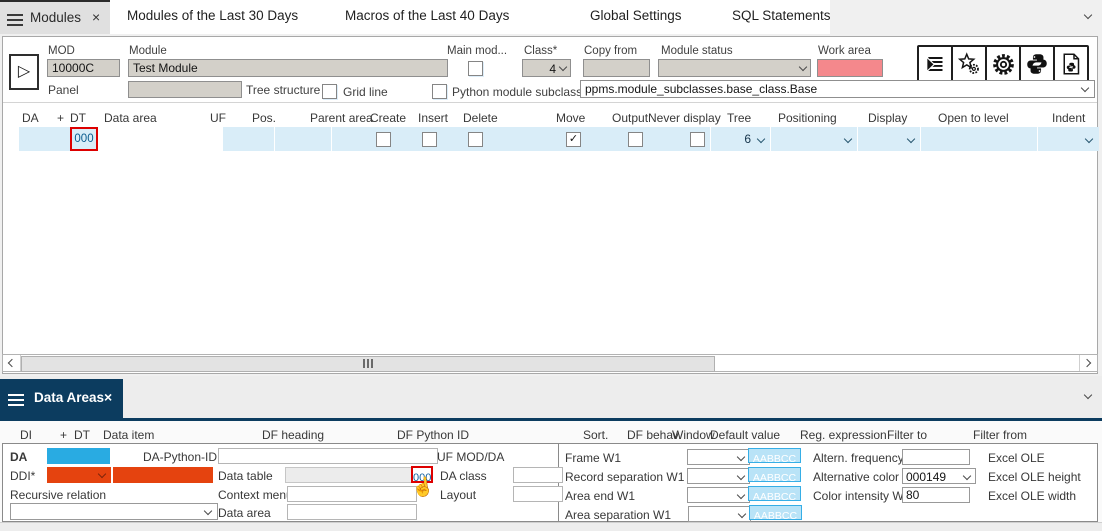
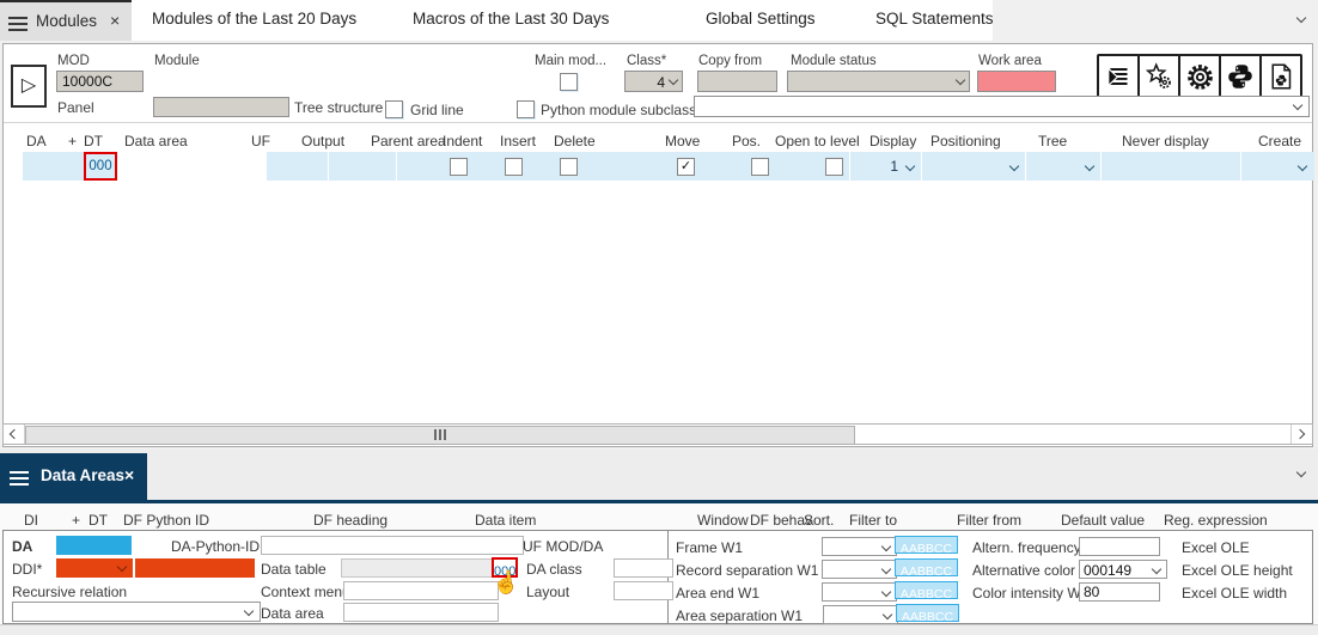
  Modules
  ×
- Modules of the Last 30 Days
+ Modules of the Last 20 Days
- Macros of the Last 40 Days
+ Macros of the Last 30 Days
  Global Settings
  SQL Statements
  ▷
  MOD
  Module
  Main mod...
  Class*
  Copy from
  Module status
  Work area
  10000C
- Test Module
  4
  Panel
  Tree structure
  Grid line
  Python module subclas
- ppms.module_subclasses.base_class.Base
  DA
  +
  DT
  Data area
  UF
- Pos.
+ Output
  Parent area
- Create
+ Indent
  Insert
  Delete
  Move
- Output
+ Pos.
- Never display
+ Open to level
- Tree
+ Display
  Positioning
- Display
+ Tree
- Open to level
+ Never display
- Indent
+ Create
  000
  ✓
- 6
+ 1
  Data Areas
  ×
  DI
  +
  DT
- Data item
+ DF Python ID
  DF heading
- DF Python ID
+ Data item
- Sort.
+ Window
  DF behav.
- Window
+ Sort.
- Default value
+ Filter to
- Reg. expression
+ Filter from
- Filter to
+ Default value
- Filter from
+ Reg. expression
  DA
  DA-Python-ID
  UF MOD/DA
  DDI*
  Data table
  000
  DA class
  Recursive relation
  Context men
  Layout
  Data area
  Frame W1
  Record separation W1
  Area end W1
  Area separation W1
  AABBCC
  AABBCC
  AABBCC
  AABBCC
  Altern. frequency
  Alternative color
  000149
  Color intensity W
  80
  Excel OLE
  Excel OLE height
  Excel OLE width
